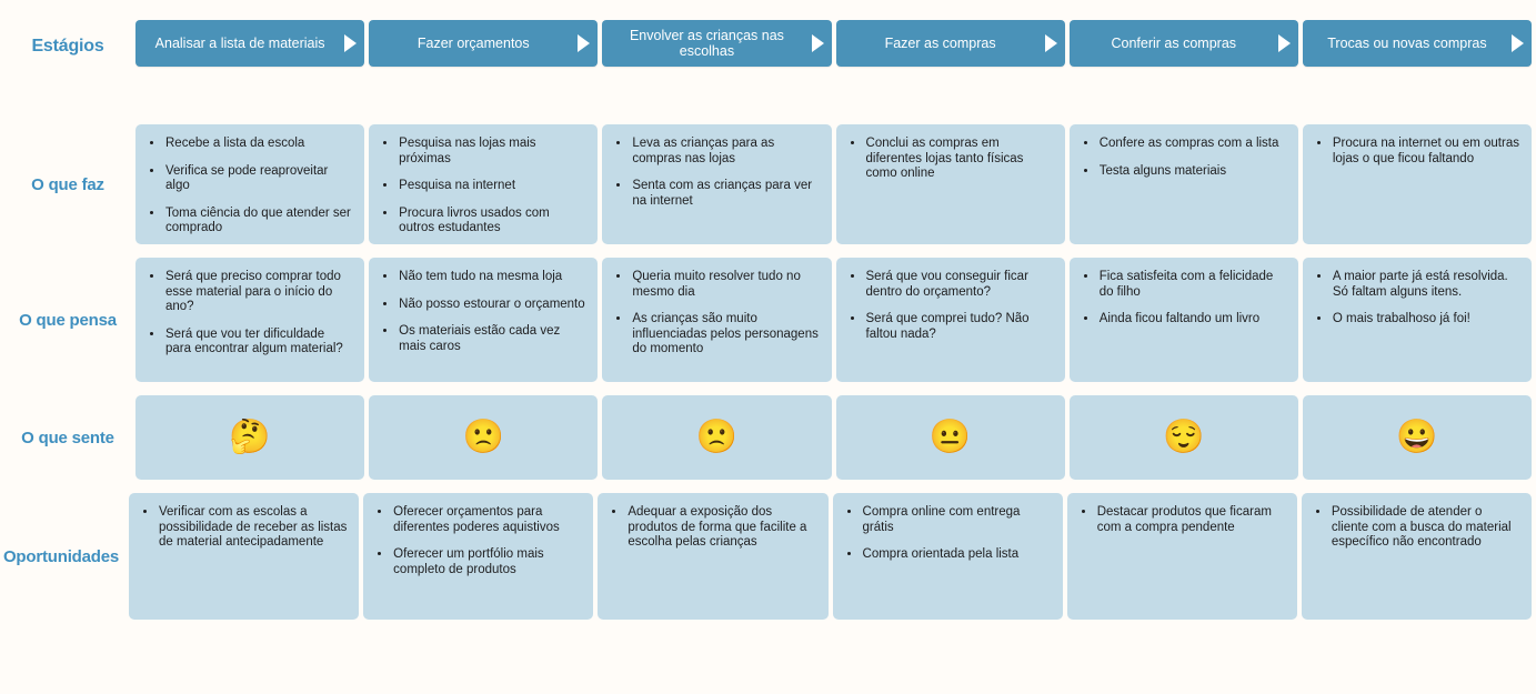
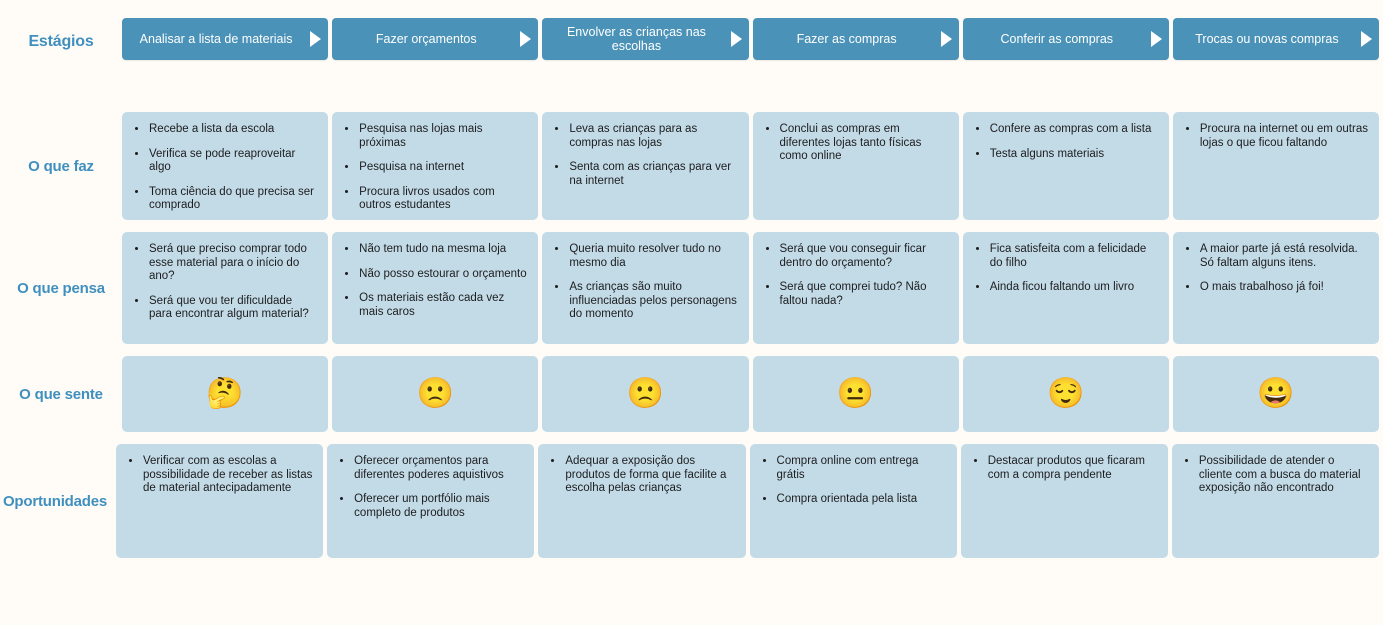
  Estágios
  Analisar a lista de materiais
  Fazer orçamentos
  Envolver as crianças nas escolhas
  Fazer as compras
  Conferir as compras
  Trocas ou novas compras
  O que faz
  Recebe a lista da escola
  Verifica se pode reaproveitar algo
- Toma ciência do que atender ser comprado
+ Toma ciência do que precisa ser comprado
  Pesquisa nas lojas mais próximas
  Pesquisa na internet
  Procura livros usados com outros estudantes
  Leva as crianças para as compras nas lojas
  Senta com as crianças para ver na internet
  Conclui as compras em diferentes lojas tanto físicas como online
  Confere as compras com a lista
  Testa alguns materiais
  Procura na internet ou em outras lojas o que ficou faltando
  O que pensa
  Será que preciso comprar todo esse material para o início do ano?
  Será que vou ter dificuldade para encontrar algum material?
  Não tem tudo na mesma loja
  Não posso estourar o orçamento
  Os materiais estão cada vez mais caros
  Queria muito resolver tudo no mesmo dia
  As crianças são muito influenciadas pelos personagens do momento
  Será que vou conseguir ficar dentro do orçamento?
  Será que comprei tudo? Não faltou nada?
  Fica satisfeita com a felicidade do filho
  Ainda ficou faltando um livro
  A maior parte já está resolvida. Só faltam alguns itens.
  O mais trabalhoso já foi!
  O que sente
  🤔
  🙁
  🙁
  😐
  😌
  😀
  Oportunidades
  Verificar com as escolas a possibilidade de receber as listas de material antecipadamente
  Oferecer orçamentos para diferentes poderes aquistivos
  Oferecer um portfólio mais completo de produtos
  Adequar a exposição dos produtos de forma que facilite a escolha pelas crianças
  Compra online com entrega grátis
  Compra orientada pela lista
  Destacar produtos que ficaram com a compra pendente
- Possibilidade de atender o cliente com a busca do material específico não encontrado
+ Possibilidade de atender o cliente com a busca do material exposição não encontrado
